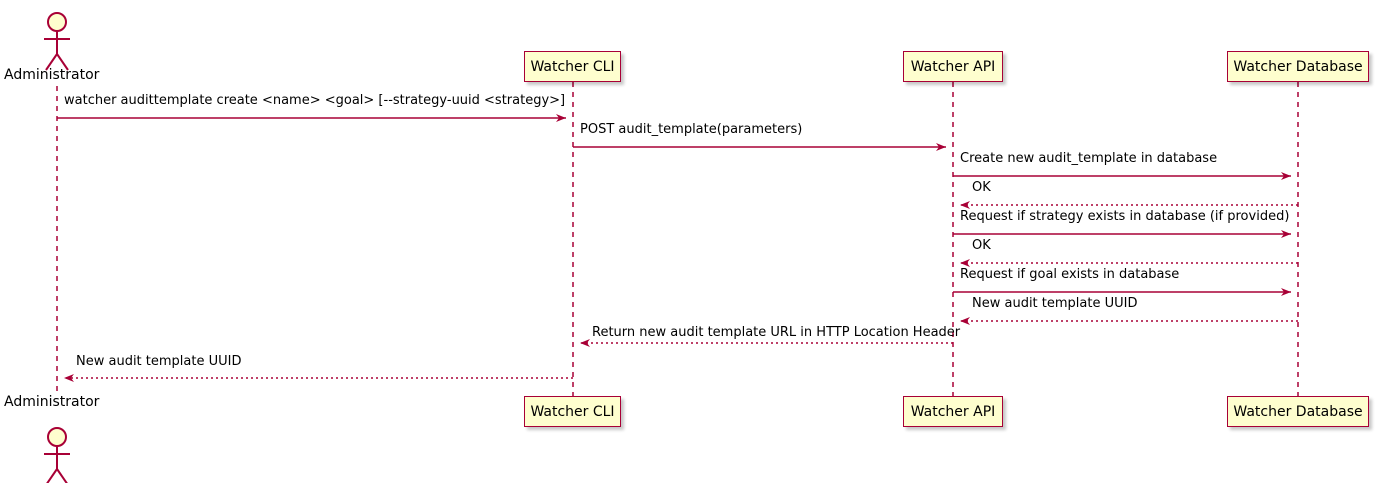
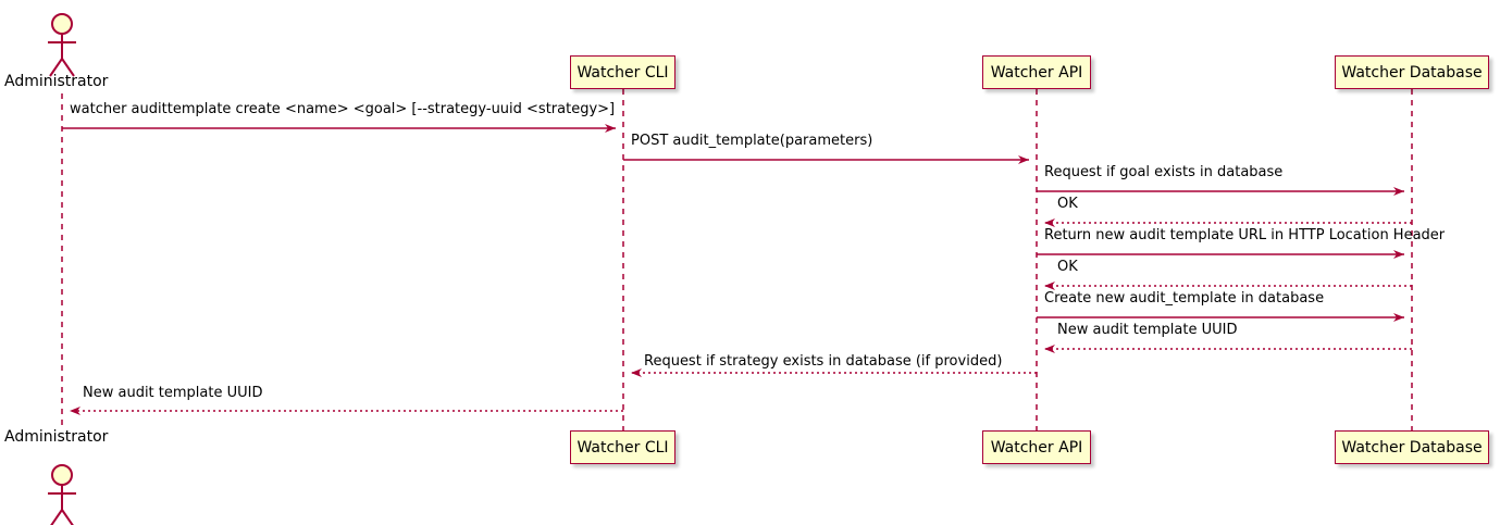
  Administrator
  Administrator
  Watcher CLI
  Watcher CLI
  Watcher API
  Watcher API
  Watcher Database
  Watcher Database
  watcher audittemplate create <name> <goal> [--strategy-uuid <strategy>]
  POST audit_template(parameters)
- Create new audit_template in database
+ Request if goal exists in database
  OK
- Request if strategy exists in database (if provided)
+ Return new audit template URL in HTTP Location Header
  OK
- Request if goal exists in database
+ Create new audit_template in database
  New audit template UUID
- Return new audit template URL in HTTP Location Header
+ Request if strategy exists in database (if provided)
  New audit template UUID
